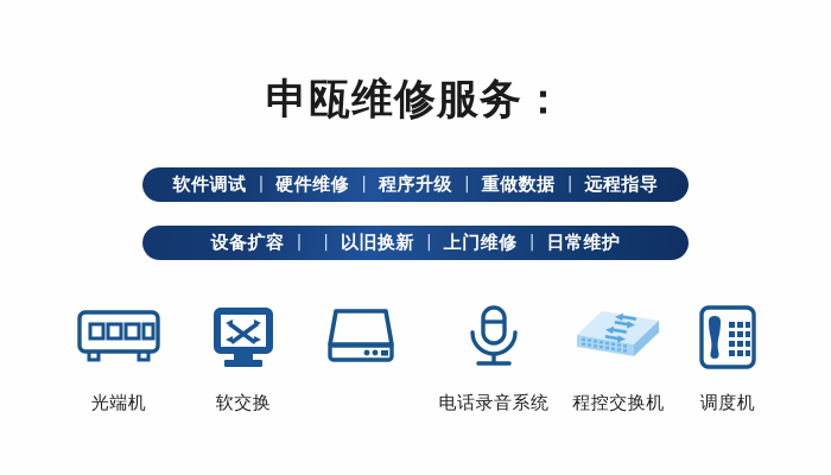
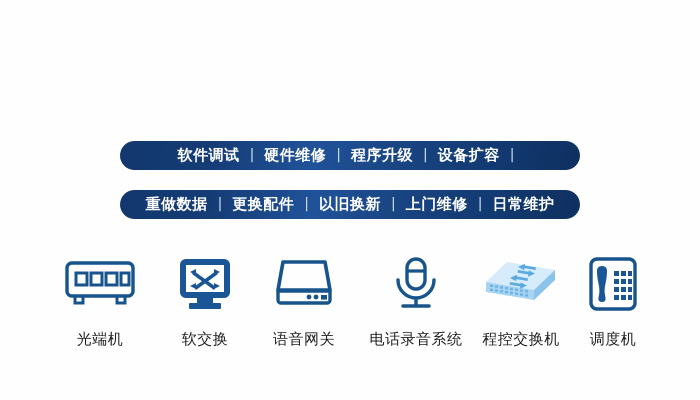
- 申瓯维修服务：
  软件调试
  |
  硬件维修
  |
  程序升级
  |
- 重做数据
+ 设备扩容
  |
- 远程指导
- 设备扩容
+ 重做数据
  |
+ 更换配件
  |
  以旧换新
  |
  上门维修
  |
  日常维护
  光端机
  软交换
+ 语音网关
  电话录音系统
  程控交换机
  调度机
